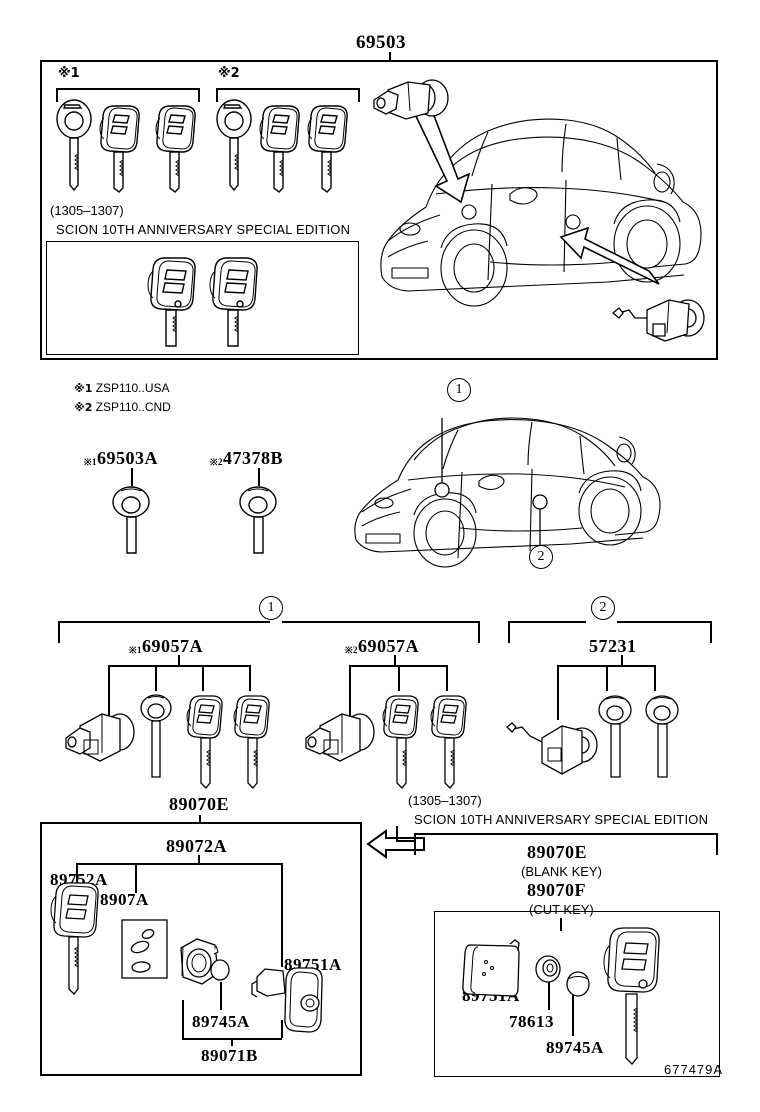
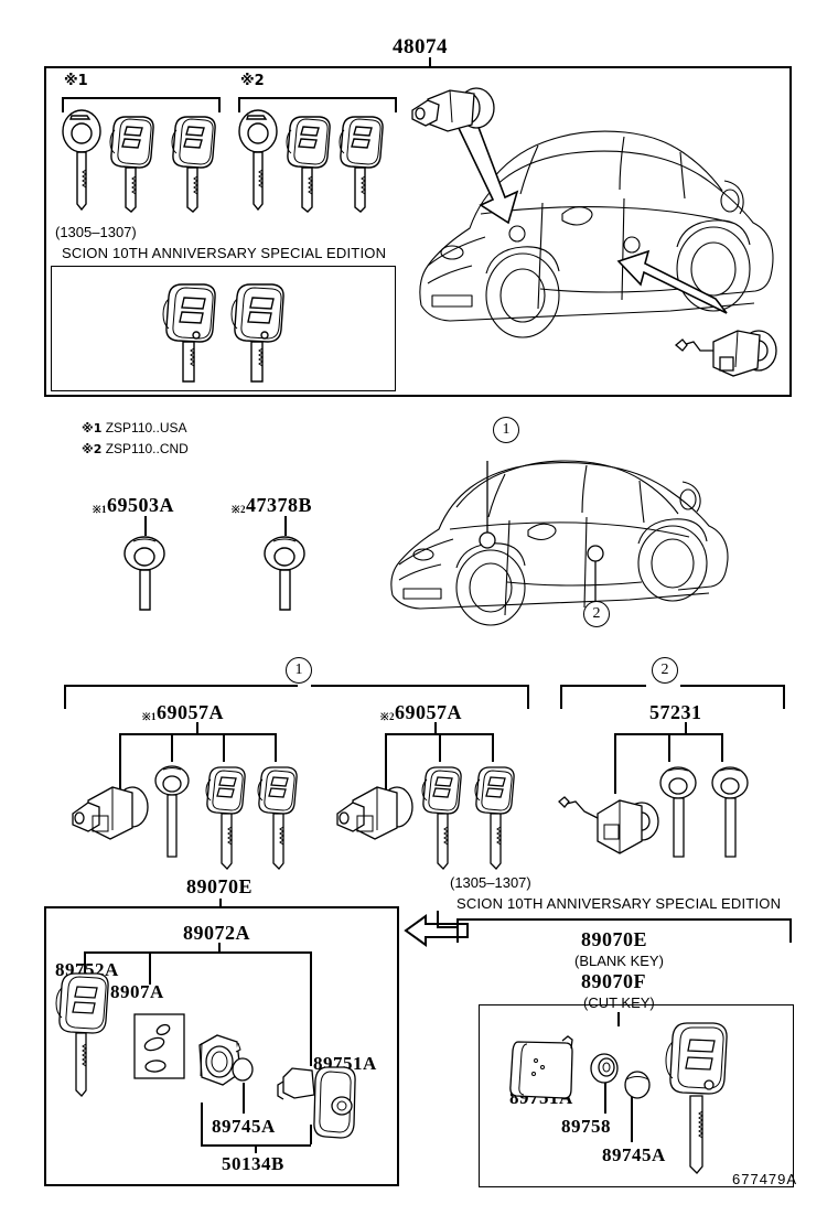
- 69503
+ 48074
  ※1
  ※2
  (1305–1307)
  SCION 10TH ANNIVERSARY SPECIAL EDITION
  ※1 ZSP110..USA
  ※2 ZSP110..CND
  ※169503A
  ※247378B
  1
  2
  1
  2
  ※169057A
  ※269057A
  57231
  89070E
  89072A
  89752A
  8907A
  89751A
  89745A
- 89071B
+ 50134B
  (1305–1307)
  SCION 10TH ANNIVERSARY SPECIAL EDITION
  89070E
  (BLANK KEY)
  89070F
  (CUT KEY)
- 78613
+ 89758
  89745A
  677479A
